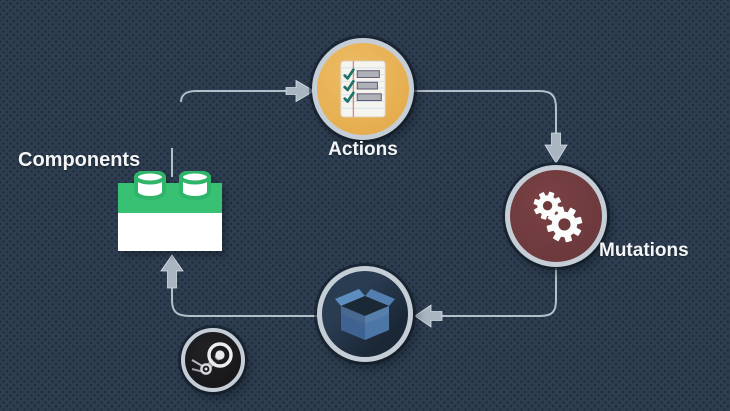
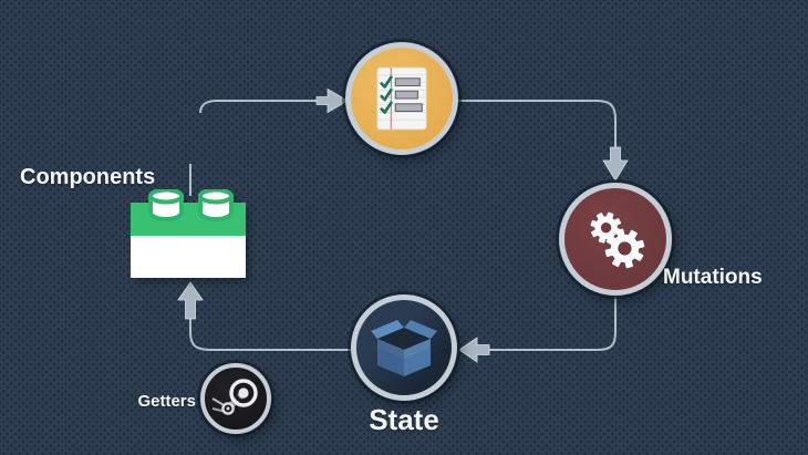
  Components
- Actions
  Mutations
+ State
+ Getters
